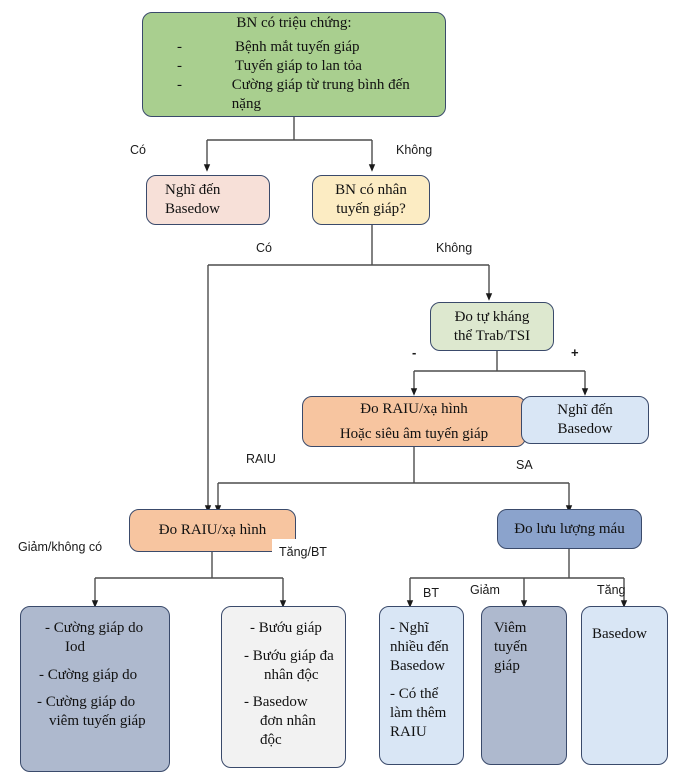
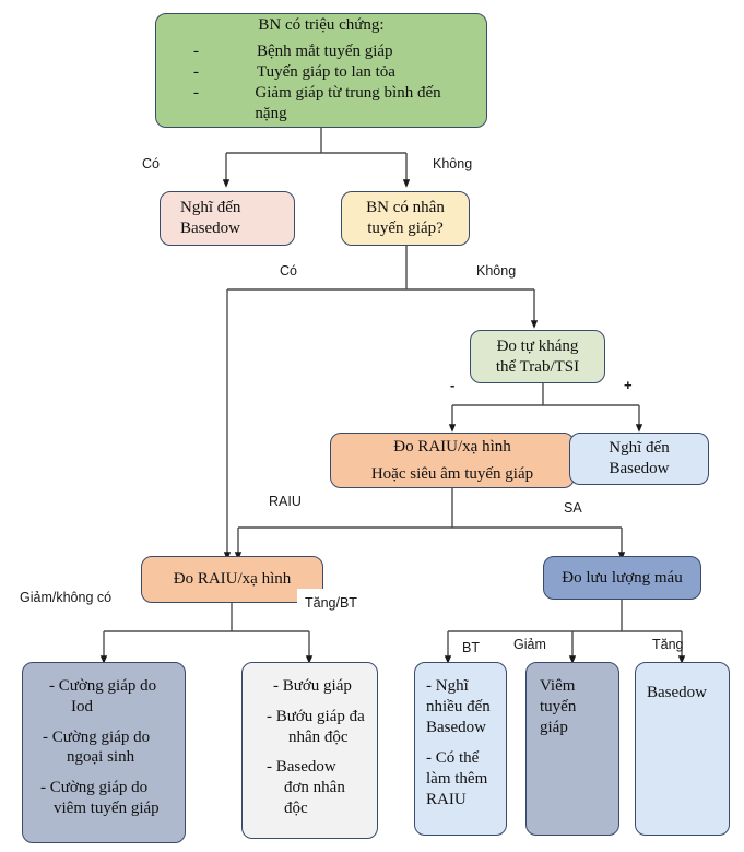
  BN có triệu chứng:
  -
  Bệnh mắt tuyến giáp
  -
  Tuyến giáp to lan tỏa
  -
- Cường giáp từ trung bình đến nặng
+ Giảm giáp từ trung bình đến nặng
  Nghĩ đến
  Basedow
  BN có nhân
  tuyến giáp?
  Đo tự kháng
  thể Trab/TSI
  Đo RAIU/xạ hình
  Hoặc siêu âm tuyến giáp
  Nghĩ đến
  Basedow
  Đo RAIU/xạ hình
  Đo lưu lượng máu
  - Cường giáp do
  Iod
  - Cường giáp do
+ ngoại sinh
  - Cường giáp do
  viêm tuyến giáp
  - Bướu giáp
  - Bướu giáp đa
  nhân độc
  - Basedow
  đơn nhân
  độc
  - Nghĩ
  nhiều đến
  Basedow
  - Có thể
  làm thêm
  RAIU
  Viêm
  tuyến
  giáp
  Basedow
  Có
  Không
  Có
  Không
  -
  +
  RAIU
  SA
  Giảm/không có
  Tăng/BT
  BT
  Giảm
  Tăng
